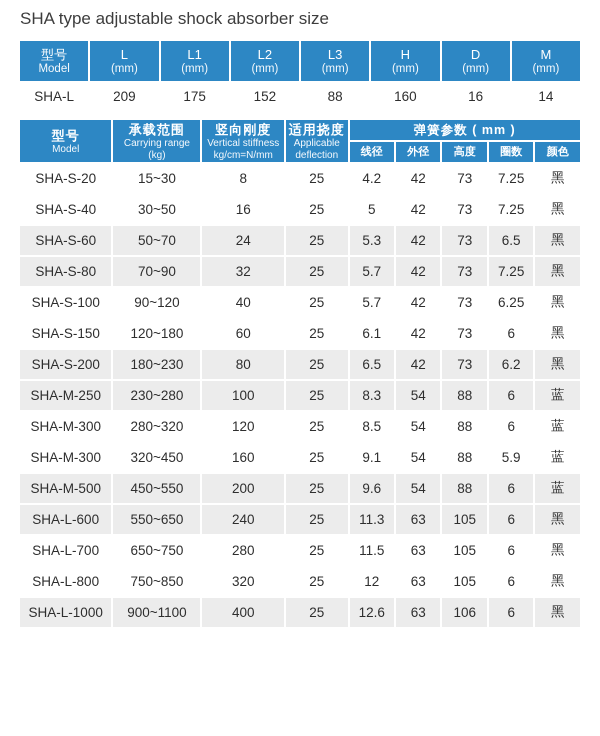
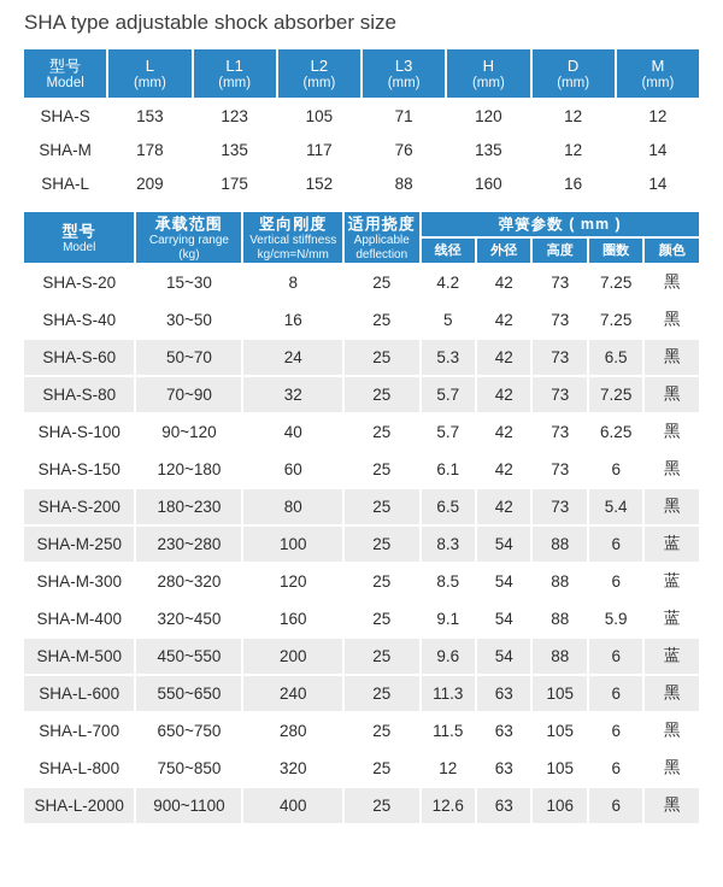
  SHA type adjustable shock absorber size
  型号Model	L(mm)	L1(mm)	L2(mm)	L3(mm)	H(mm)	D(mm)	M(mm)
+ SHA-S	153	123	105	71	120	12	12
+ SHA-M	178	135	117	76	135	12	14
  SHA-L	209	175	152	88	160	16	14
  型号 Model	承载范围 Carrying range (kg)	竖向刚度 Vertical stiffness kg/cm=N/mm	适用挠度 Applicable deflection	弹簧参数 ( mm )
  线径	外径	高度	圈数	颜色
  SHA-S-20	15~30	8	25	4.2	42	73	7.25	黑
  SHA-S-40	30~50	16	25	5	42	73	7.25	黑
  SHA-S-60	50~70	24	25	5.3	42	73	6.5	黑
  SHA-S-80	70~90	32	25	5.7	42	73	7.25	黑
  SHA-S-100	90~120	40	25	5.7	42	73	6.25	黑
  SHA-S-150	120~180	60	25	6.1	42	73	6	黑
- SHA-S-200	180~230	80	25	6.5	42	73	6.2	黑
+ SHA-S-200	180~230	80	25	6.5	42	73	5.4	黑
  SHA-M-250	230~280	100	25	8.3	54	88	6	蓝
  SHA-M-300	280~320	120	25	8.5	54	88	6	蓝
- SHA-M-300	320~450	160	25	9.1	54	88	5.9	蓝
+ SHA-M-400	320~450	160	25	9.1	54	88	5.9	蓝
  SHA-M-500	450~550	200	25	9.6	54	88	6	蓝
  SHA-L-600	550~650	240	25	11.3	63	105	6	黑
  SHA-L-700	650~750	280	25	11.5	63	105	6	黑
  SHA-L-800	750~850	320	25	12	63	105	6	黑
- SHA-L-1000	900~1100	400	25	12.6	63	106	6	黑
+ SHA-L-2000	900~1100	400	25	12.6	63	106	6	黑
